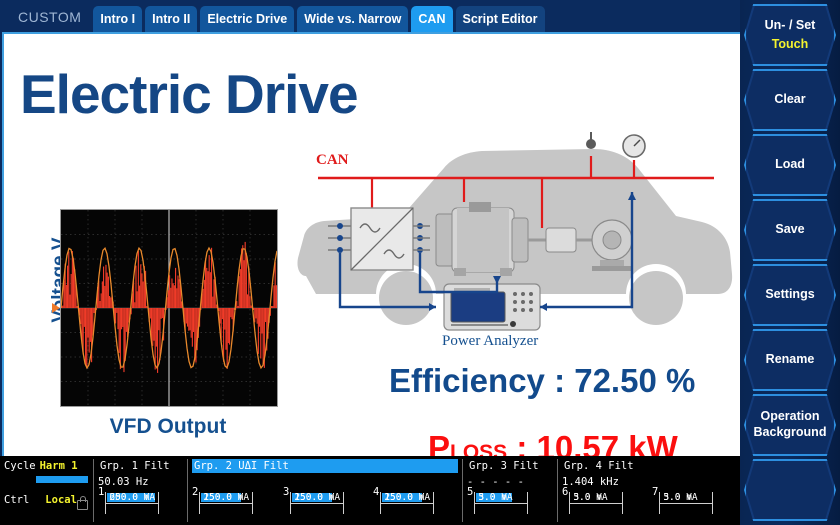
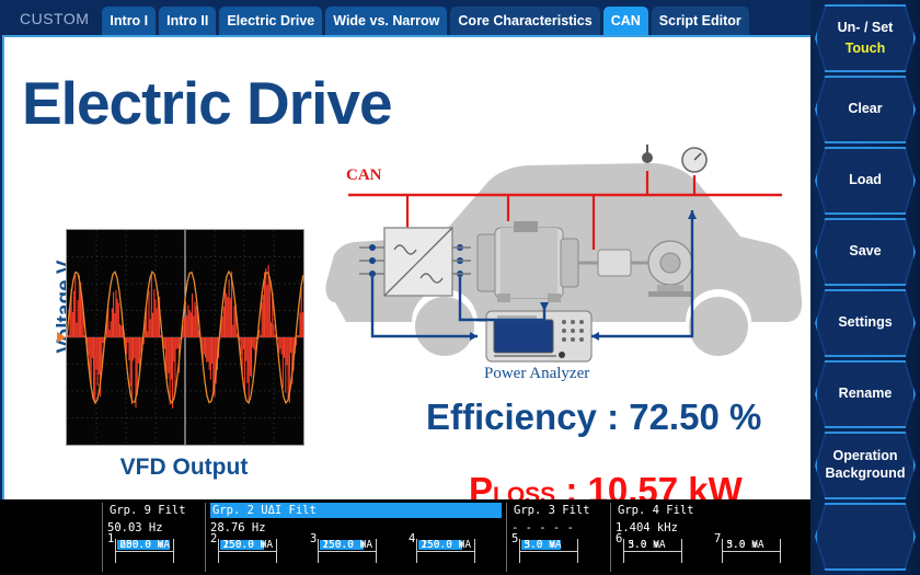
  CUSTOM
  Intro I
  Intro II
  Electric Drive
  Wide vs. Narrow
+ Core Characteristics
  CAN
  Script Editor
  Electric Drive
  CAN
  Power Analyzer
  VFD Output
  Efficiency : 72.50 %
  PLOSS : 10.57 kW
  Un- / Set
  Touch
  Clear
  Load
  Save
  Settings
  Rename
  Operation
  Background
- Cycle
- Harm 1
- Ctrl
- Local
- Grp. 1 Filt
+ Grp. 9 Filt
  50.03 Hz
  Grp. 2 UΔI Filt
+ 28.76 Hz
  Grp. 3 Filt
  - - - - -
  Grp. 4 Filt
  1.404 kHz
  1
  250.0 V
  600.0 mA
  2
  250.0 V
  150.0 mA
  3
  250.0 V
  150.0 mA
  4
  250.0 V
  150.0 mA
  5
  3.0 V
  5.0 mA
  6
  3.0 V
  5.0 mA
  7
  3.0 V
  5.0 mA
